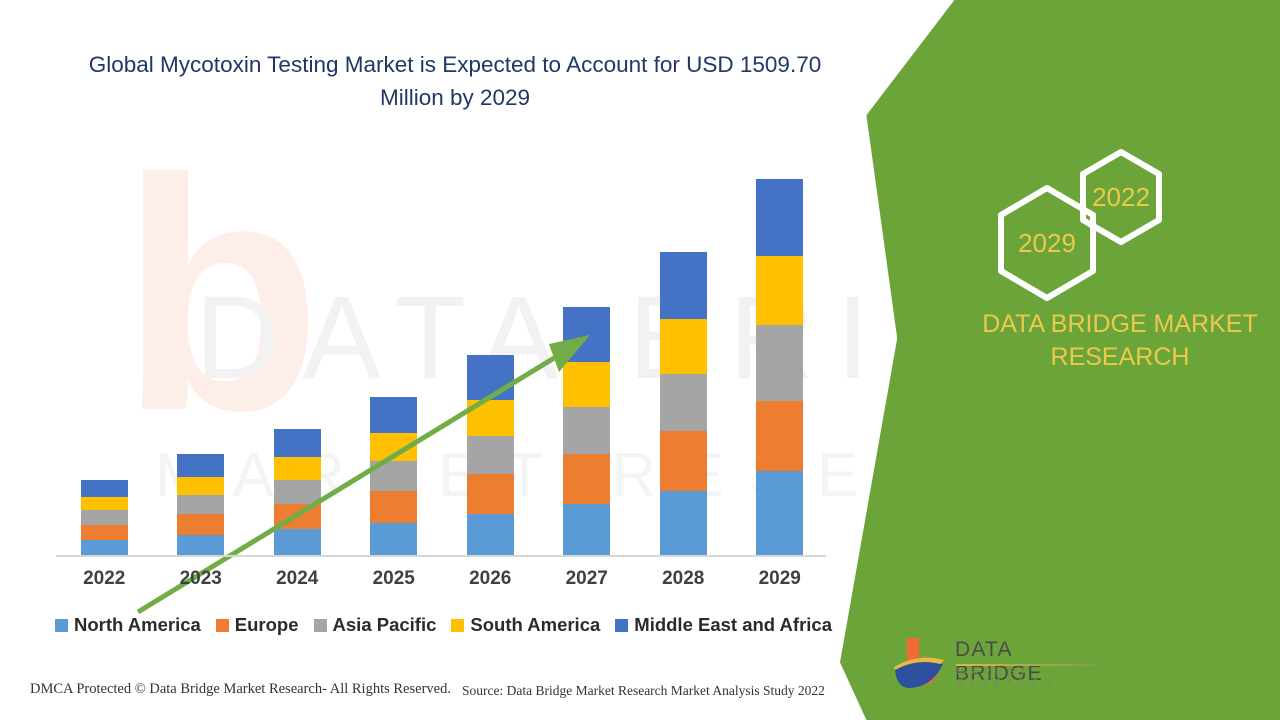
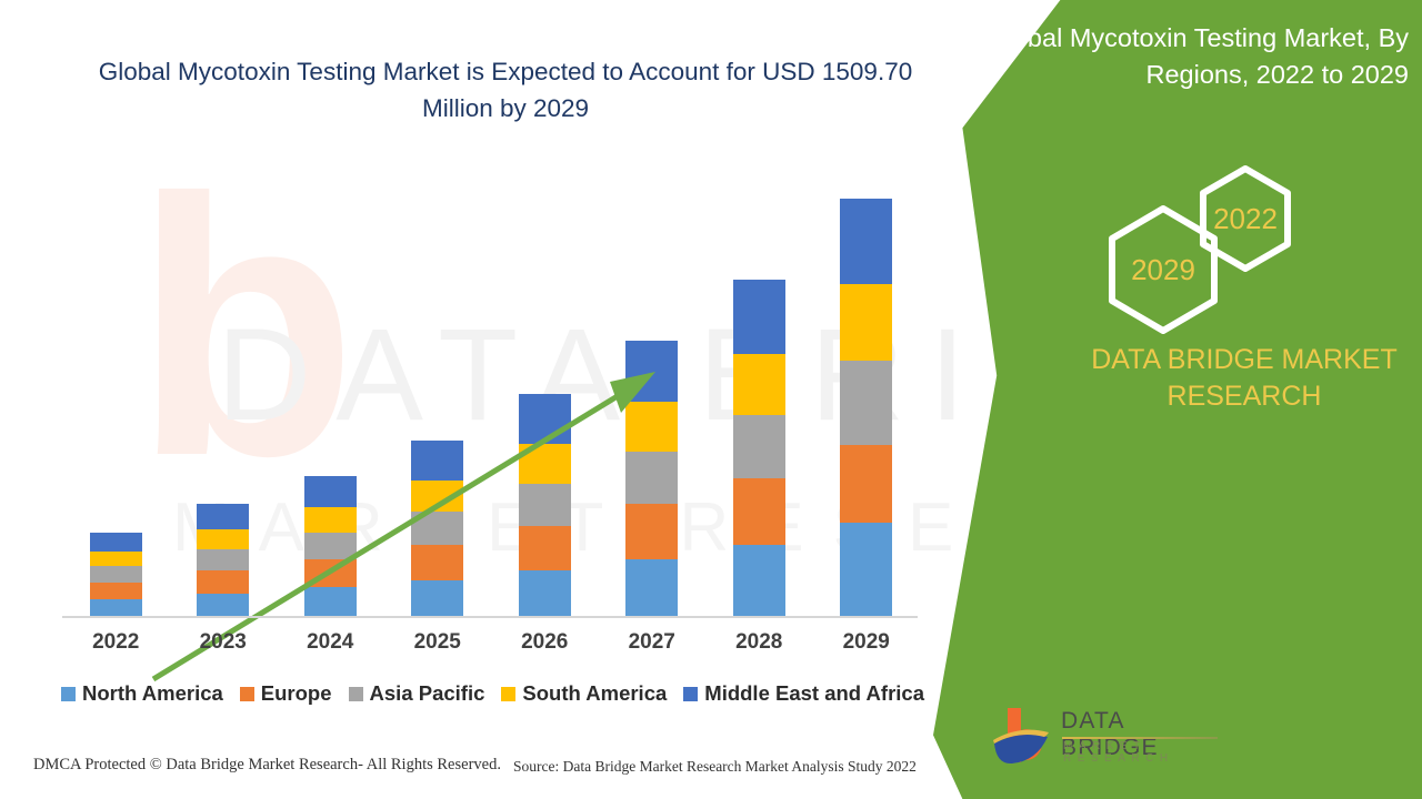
  b
  Global Mycotoxin Testing Market is Expected to Account for USD 1509.70 Million by 2029
  2022
  2023
  2024
  2025
  2026
  2027
  2028
  2029
  North America
  Europe
  Asia Pacific
  South America
  Middle East and Africa
+ Global Mycotoxin Testing Market, By Regions, 2022 to 2029
  2022
  2029
  DATA BRIDGE MARKET RESEARCH
  DATA BRIDGE
  MARKET RESEARCH
  DMCA Protected © Data Bridge Market Research- All Rights Reserved.
  Source: Data Bridge Market Research Market Analysis Study 2022
